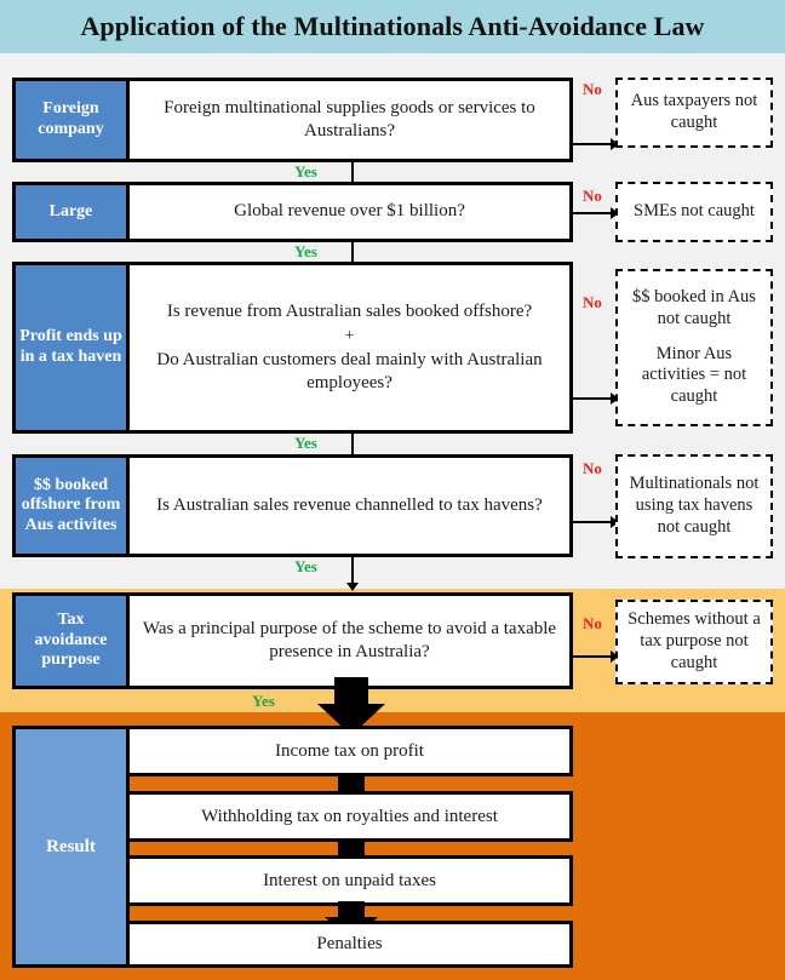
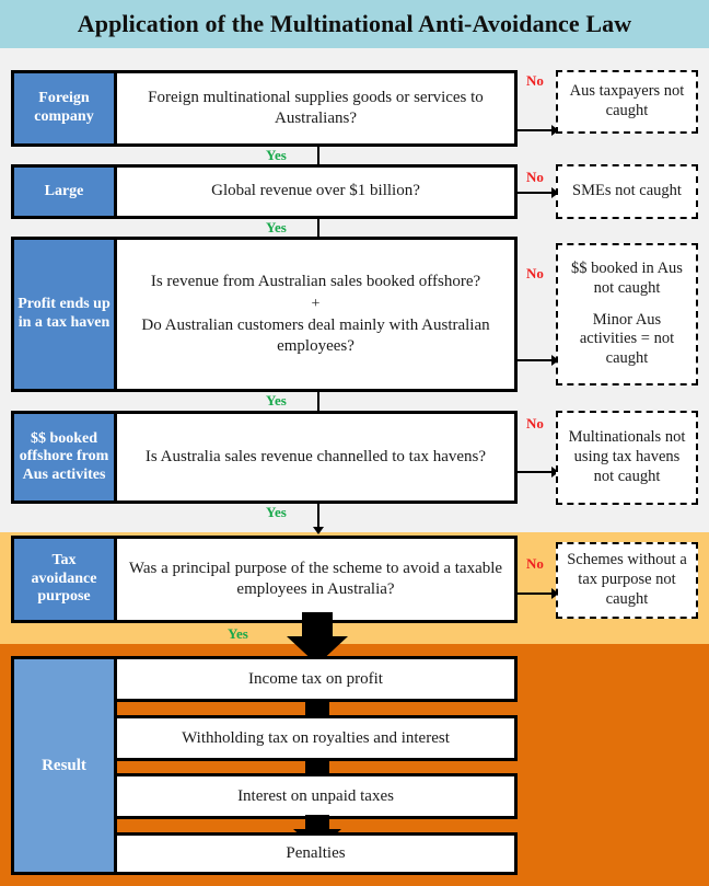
- Application of the Multinationals Anti-Avoidance Law
+ Application of the Multinational Anti-Avoidance Law
  Foreign company
  Foreign multinational supplies goods or services to Australians?
  No
  Aus taxpayers not caught
  Yes
  Large
  Global revenue over $1 billion?
  No
  SMEs not caught
  Yes
  Profit ends up in a tax haven
  Is revenue from Australian sales booked offshore?
  +
  Do Australian customers deal mainly with Australian employees?
  No
  $$ booked in Aus not caught
  Minor Aus activities = not caught
  Yes
  $$ booked offshore from Aus activites
- Is Australian sales revenue channelled to tax havens?
+ Is Australia sales revenue channelled to tax havens?
  No
  Multinationals not using tax havens not caught
  Yes
  Tax avoidance purpose
- Was a principal purpose of the scheme to avoid a taxable presence in Australia?
+ Was a principal purpose of the scheme to avoid a taxable employees in Australia?
  No
  Schemes without a tax purpose not caught
  Yes
  Result
  Income tax on profit
  Withholding tax on royalties and interest
  Interest on unpaid taxes
  Penalties
